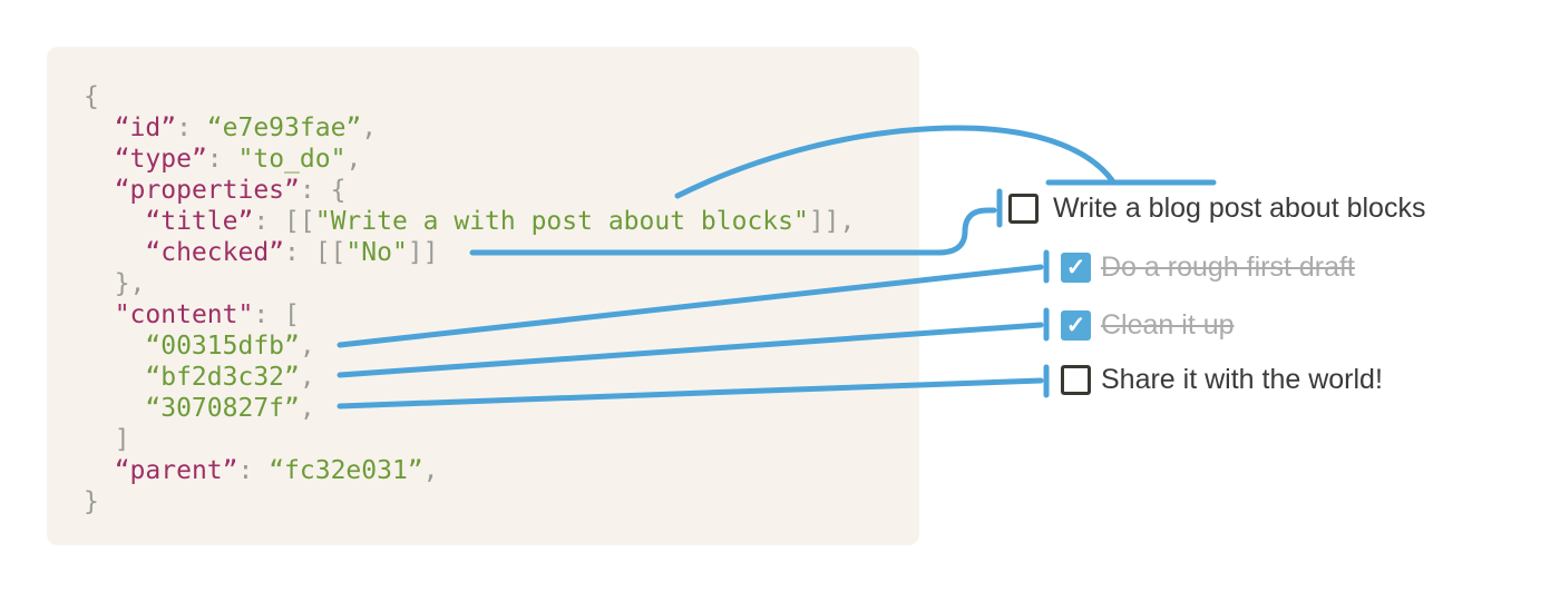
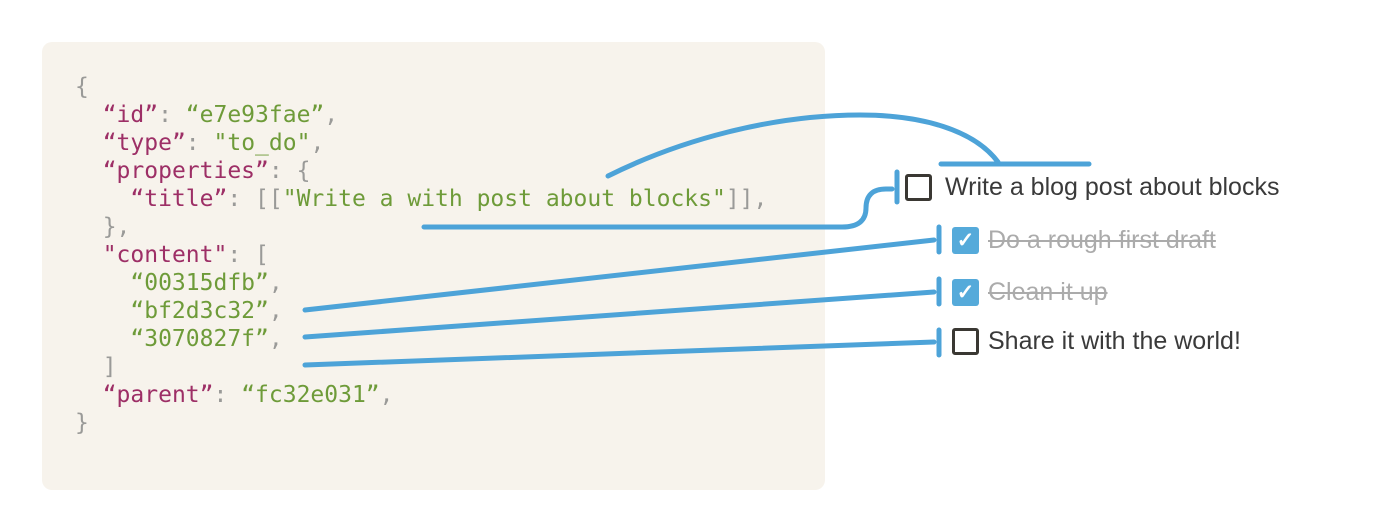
  {
  “id”: “e7e93fae”,
  “type”: "to_do",
  “properties”: {
  “title”: [["Write a with post about blocks"]],
- “checked”: [["No"]]
  },
  "content": [
  “00315dfb”,
  “bf2d3c32”,
  “3070827f”,
  ]
  “parent”: “fc32e031”,
  }
  Write a blog post about blocks
  ✓
  Do a rough first draft
  ✓
  Clean it up
  Share it with the world!
